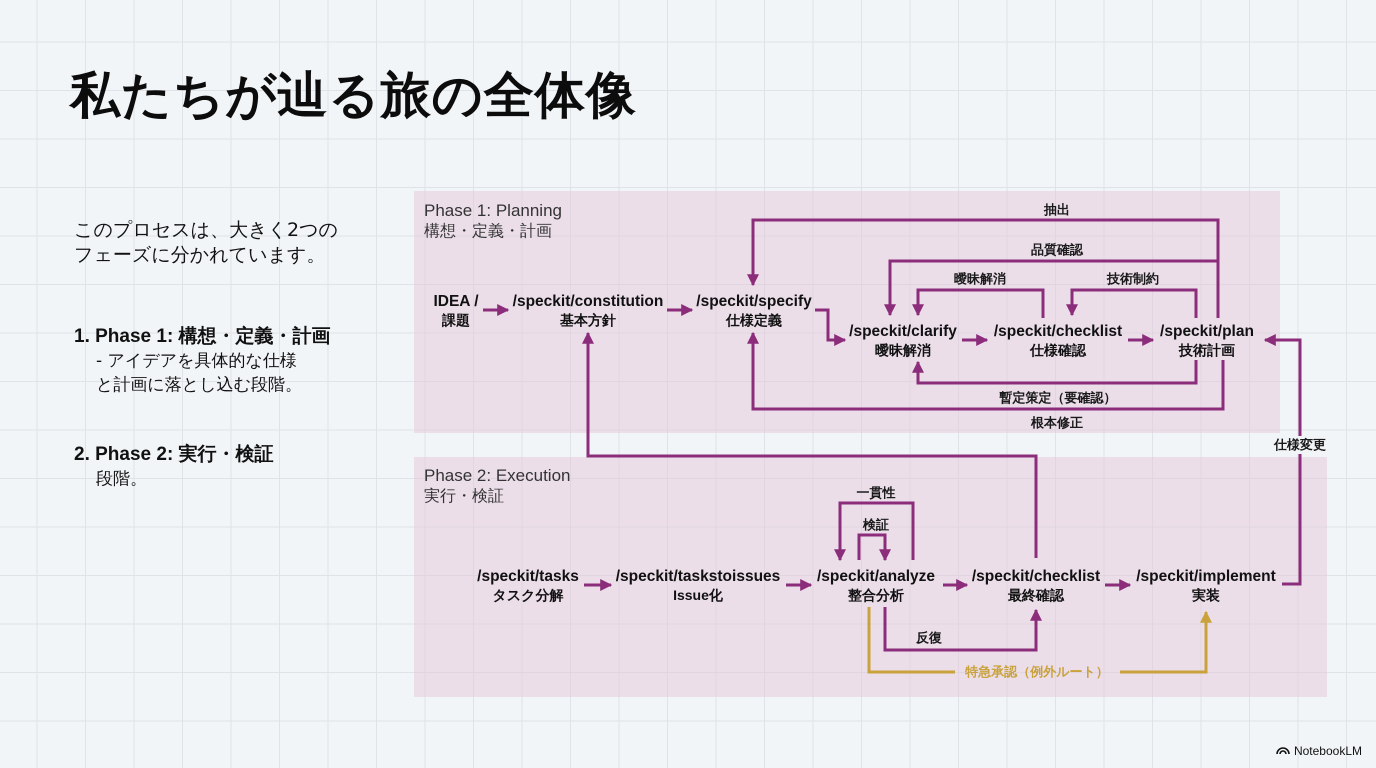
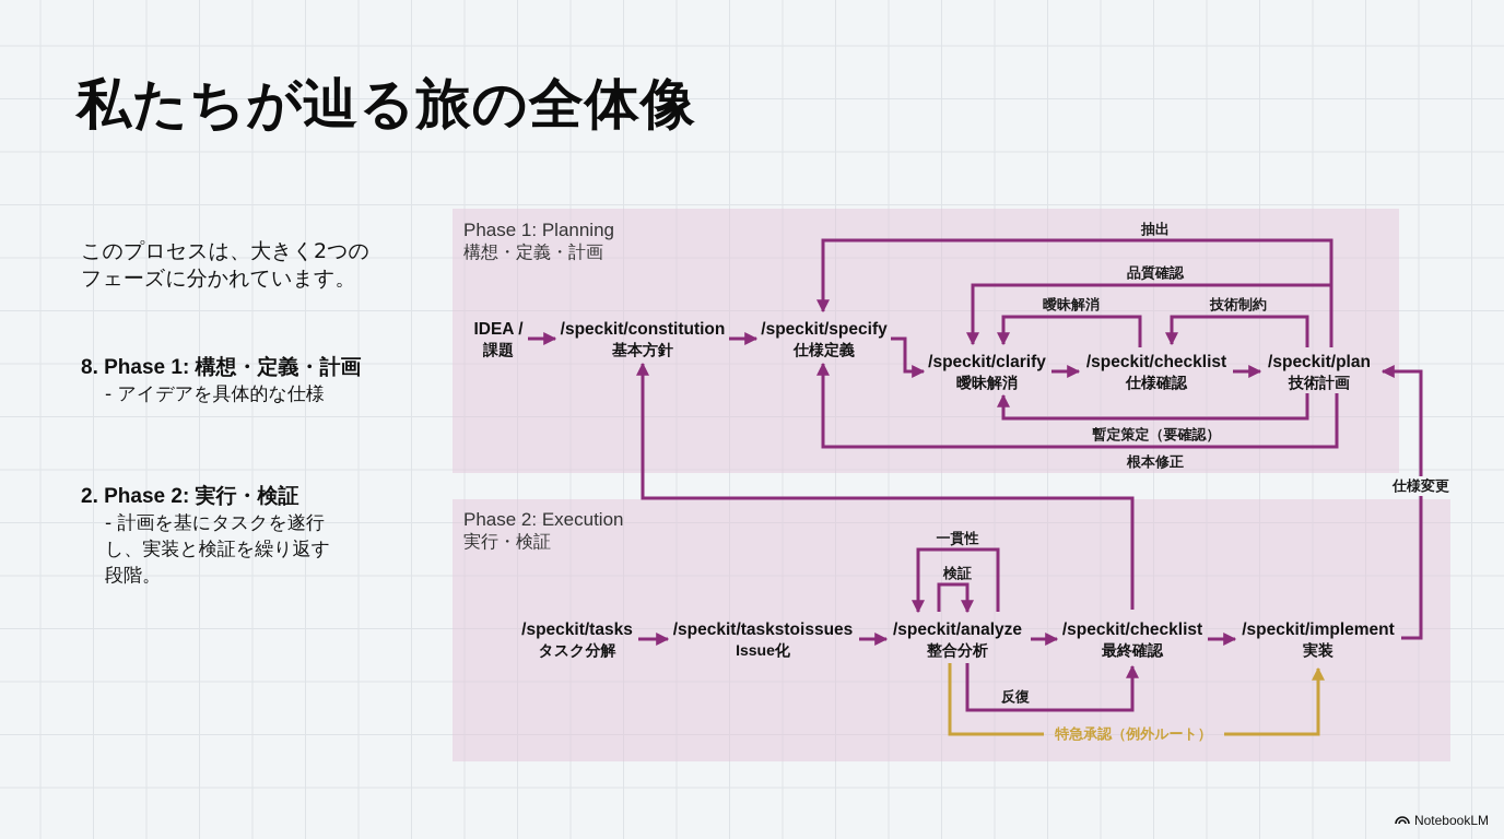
  私たちが辿る旅の全体像
  このプロセスは、大きく2つの
  フェーズに分かれています。
- 1. Phase 1: 構想・定義・計画
+ 8. Phase 1: 構想・定義・計画
  - アイデアを具体的な仕様
- と計画に落とし込む段階。
  2. Phase 2: 実行・検証
+ - 計画を基にタスクを遂行
+ し、実装と検証を繰り返す
  段階。
  Phase 1: Planning
  構想・定義・計画
  Phase 2: Execution
  実行・検証
  IDEA /
  課題
  /speckit/constitution
  基本方針
  /speckit/specify
  仕様定義
  /speckit/clarify
  曖昧解消
  /speckit/checklist
  仕様確認
  /speckit/plan
  技術計画
  /speckit/tasks
  タスク分解
  /speckit/taskstoissues
  Issue化
  /speckit/analyze
  整合分析
  /speckit/checklist
  最終確認
  /speckit/implement
  実装
  抽出
  品質確認
  曖昧解消
  技術制約
  暫定策定（要確認）
  根本修正
  仕様変更
  一貫性
  検証
  反復
  特急承認（例外ルート）
  NotebookLM
